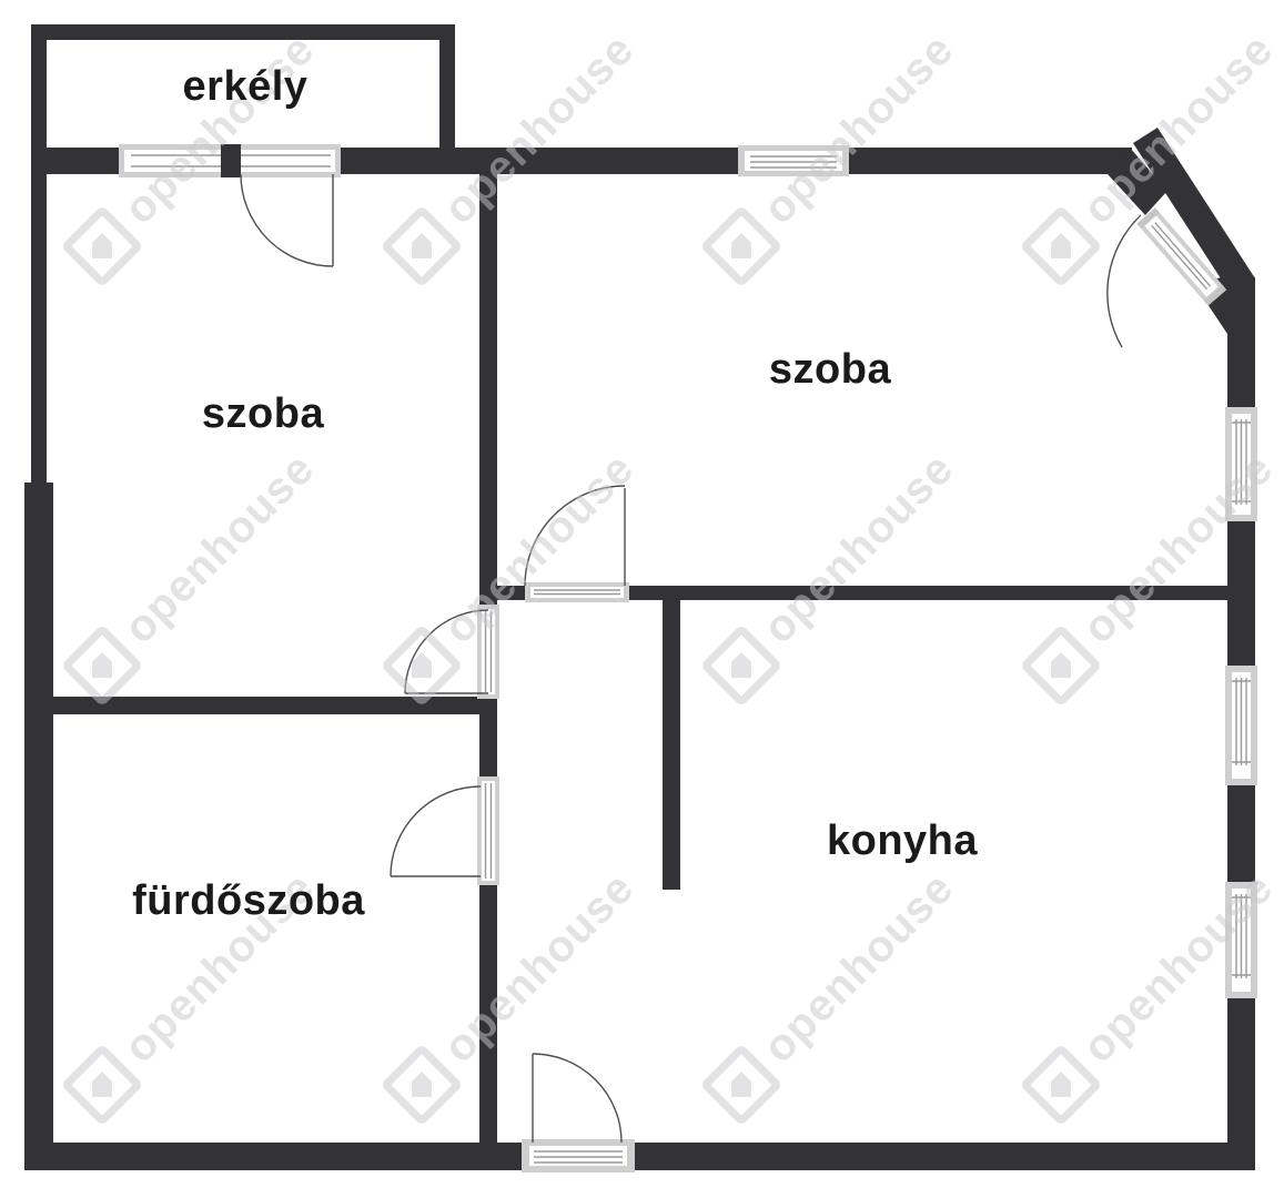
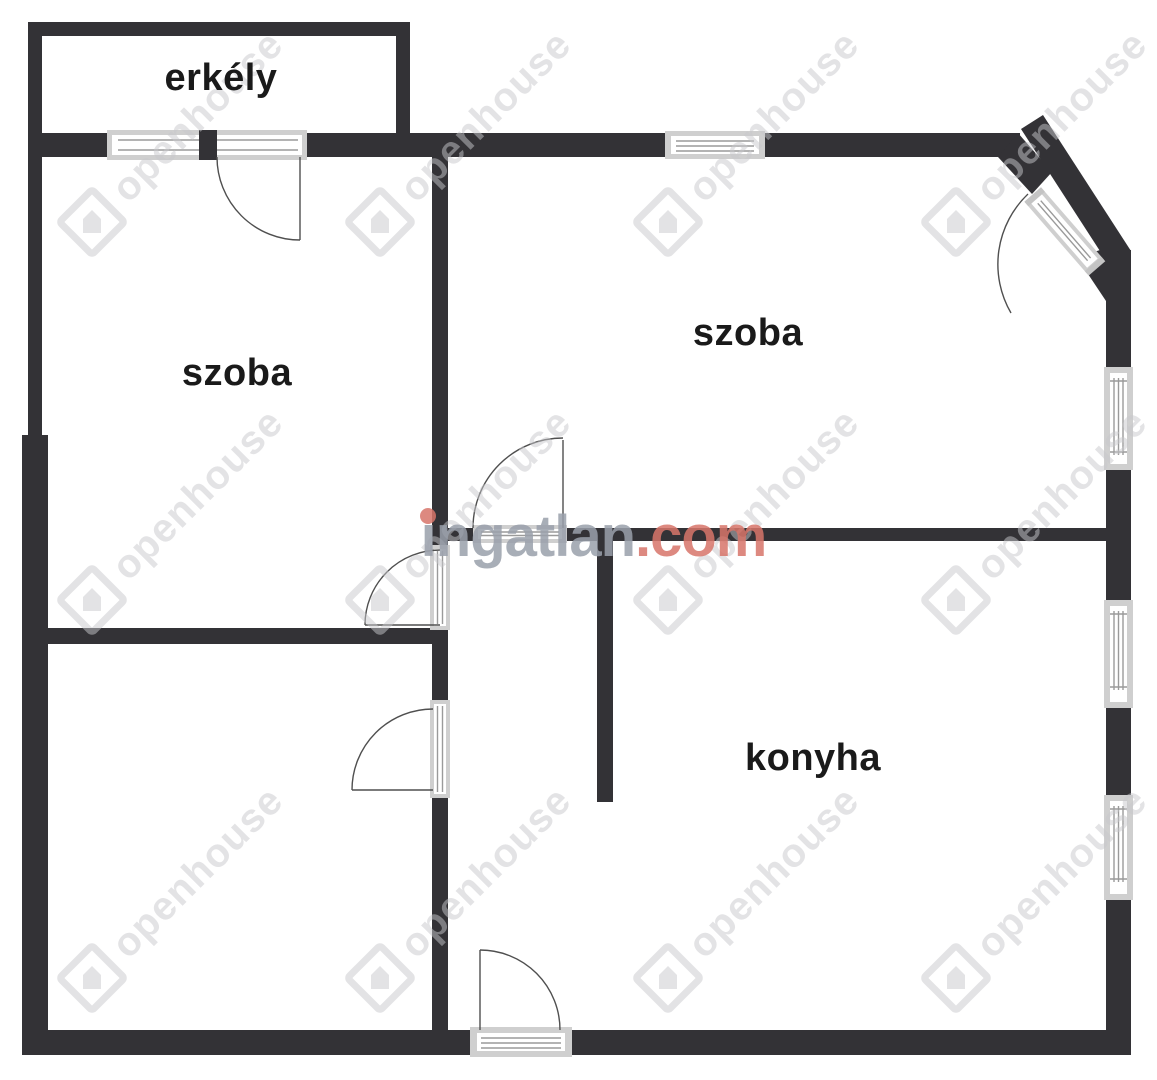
+ ingatlan
+ .com
  erkély
  szoba
  szoba
- fürdőszoba
  konyha
